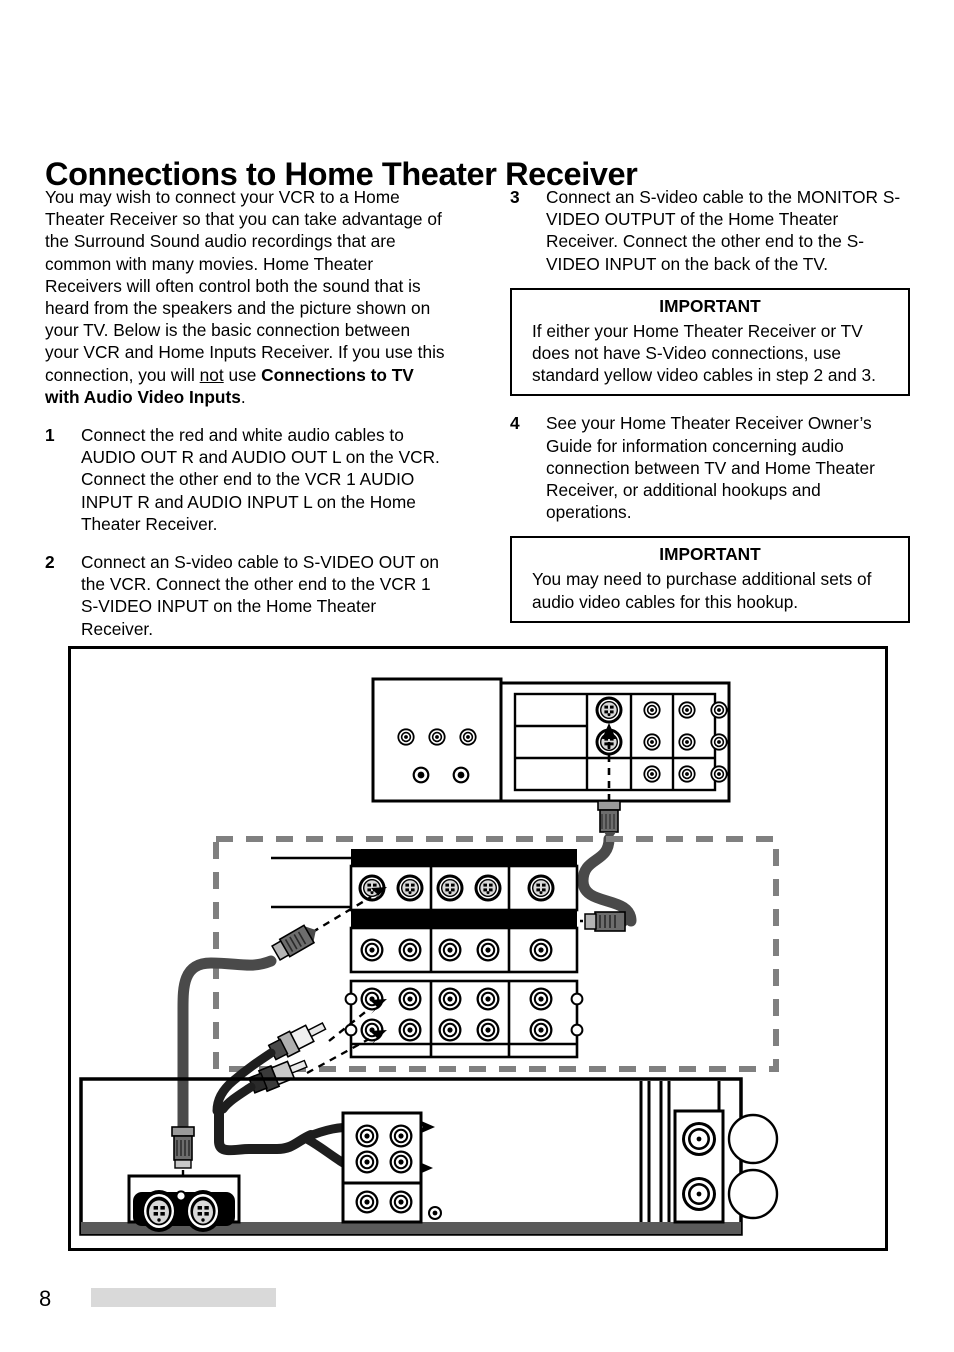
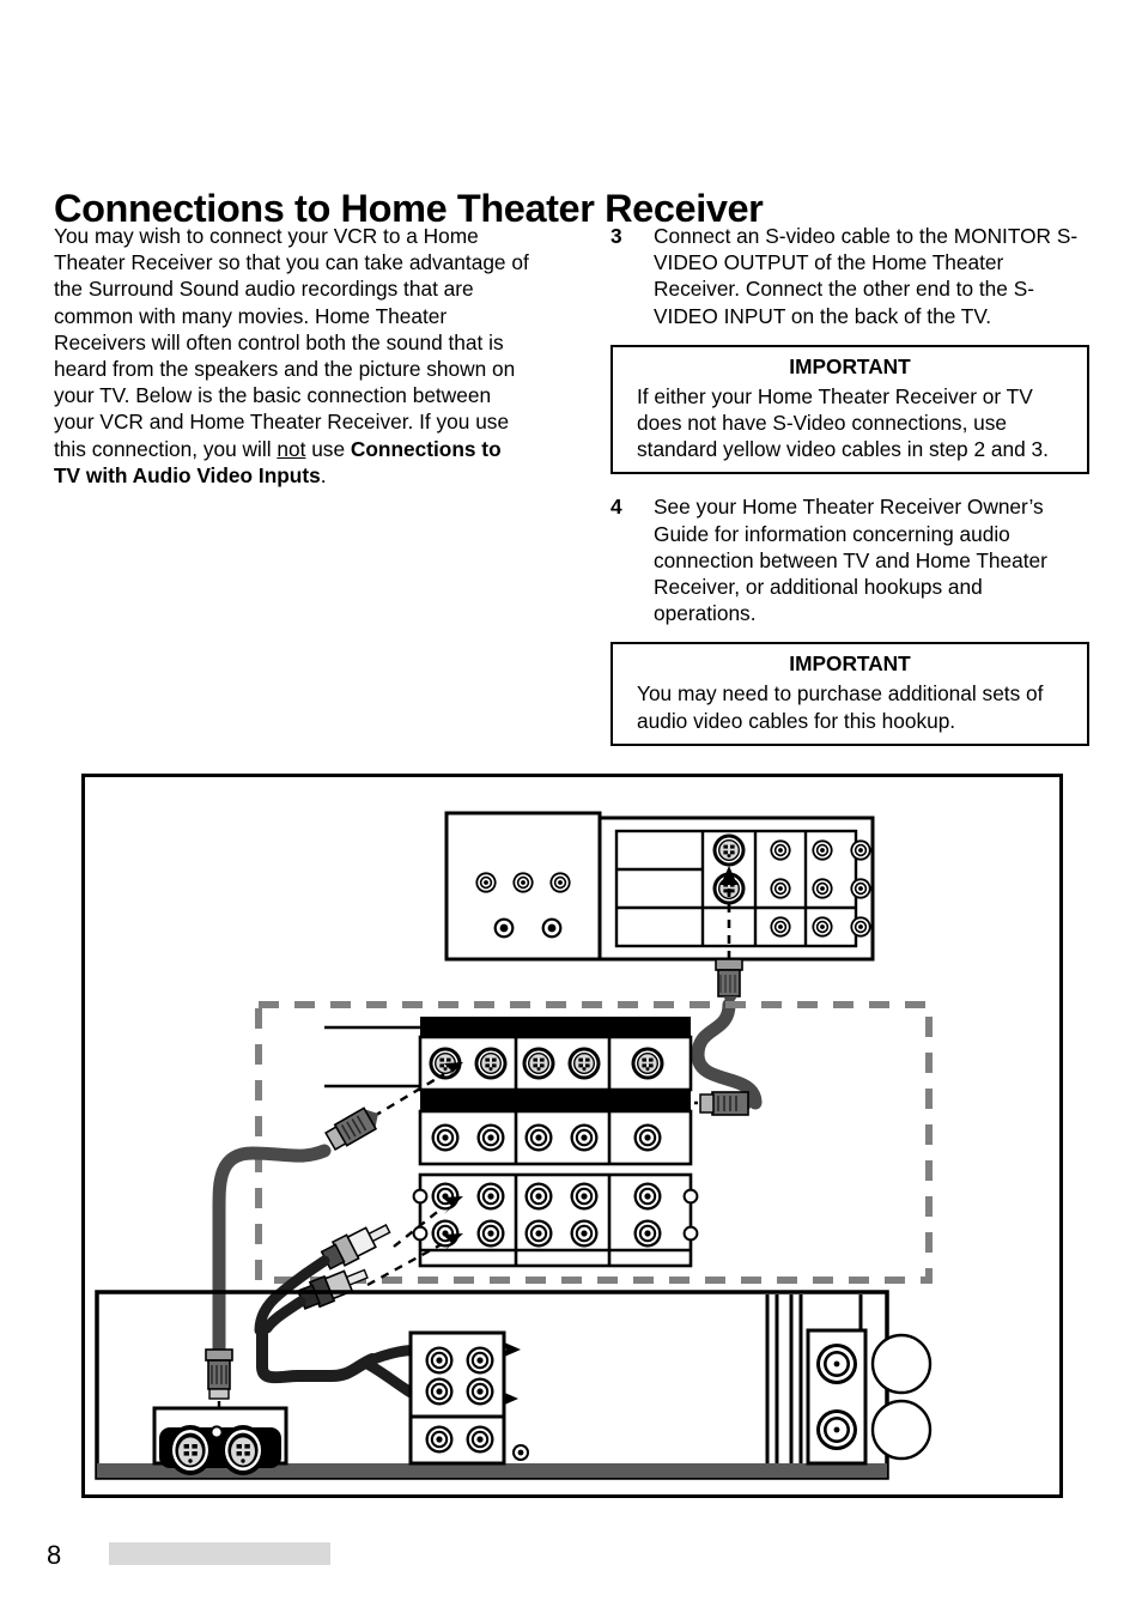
  Connections to Home Theater Receiver
- You may wish to connect your VCR to a Home Theater Receiver so that you can take advantage of the Surround Sound audio recordings that are common with many movies. Home Theater Receivers will often control both the sound that is heard from the speakers and the picture shown on your TV. Below is the basic connection between your VCR and Home Inputs Receiver. If you use this connection, you will not use Connections to TV with Audio Video Inputs.
+ You may wish to connect your VCR to a Home Theater Receiver so that you can take advantage of the Surround Sound audio recordings that are common with many movies. Home Theater Receivers will often control both the sound that is heard from the speakers and the picture shown on your TV. Below is the basic connection between your VCR and Home Theater Receiver. If you use this connection, you will not use Connections to TV with Audio Video Inputs.
- 1
- Connect the red and white audio cables to AUDIO OUT R and AUDIO OUT L on the VCR. Connect the other end to the VCR 1 AUDIO INPUT R and AUDIO INPUT L on the Home Theater Receiver.
- 2
- Connect an S-video cable to S-VIDEO OUT on the VCR. Connect the other end to the VCR 1 S-VIDEO INPUT on the Home Theater Receiver.
  3
  Connect an S-video cable to the MONITOR S-VIDEO OUTPUT of the Home Theater Receiver. Connect the other end to the S-VIDEO INPUT on the back of the TV.
  IMPORTANT
  If either your Home Theater Receiver or TV does not have S-Video connections, use standard yellow video cables in step 2 and 3.
  4
  See your Home Theater Receiver Owner’s Guide for information concerning audio connection between TV and Home Theater Receiver, or additional hookups and operations.
  IMPORTANT
  You may need to purchase additional sets of audio video cables for this hookup.
  8
